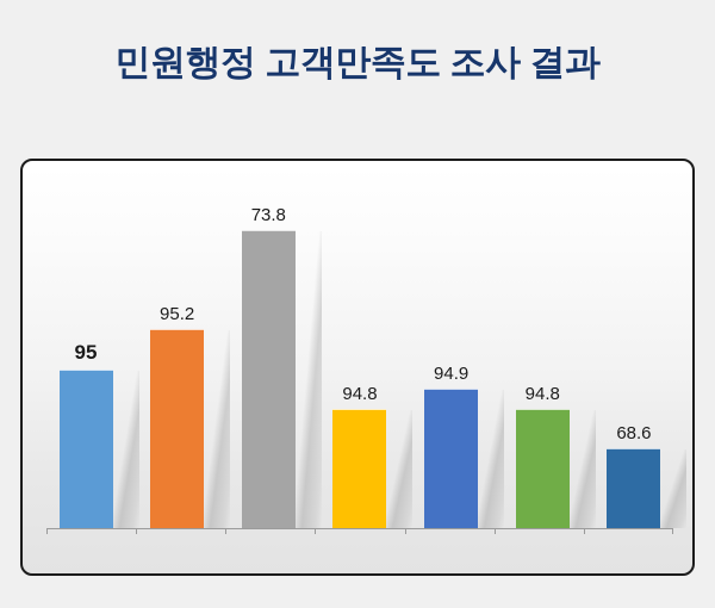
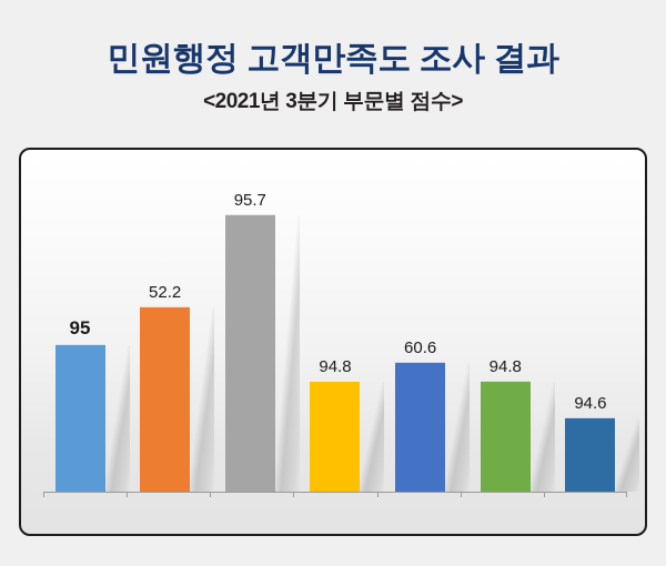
  민원행정 고객만족도 조사 결과
+ <2021년 3분기 부문별 점수>
  95
- 95.2
+ 52.2
- 73.8
+ 95.7
  94.8
- 94.9
+ 60.6
  94.8
- 68.6
+ 94.6
